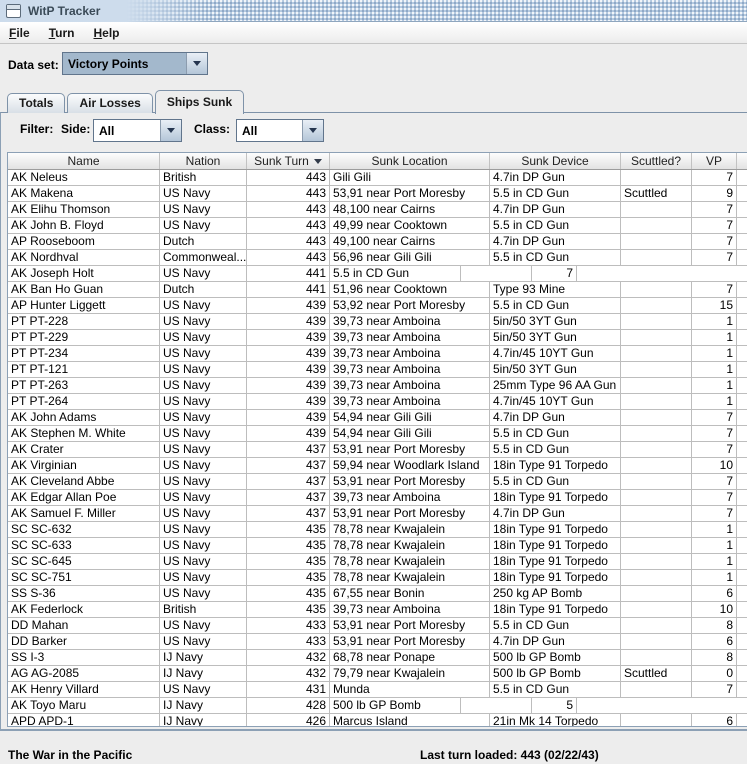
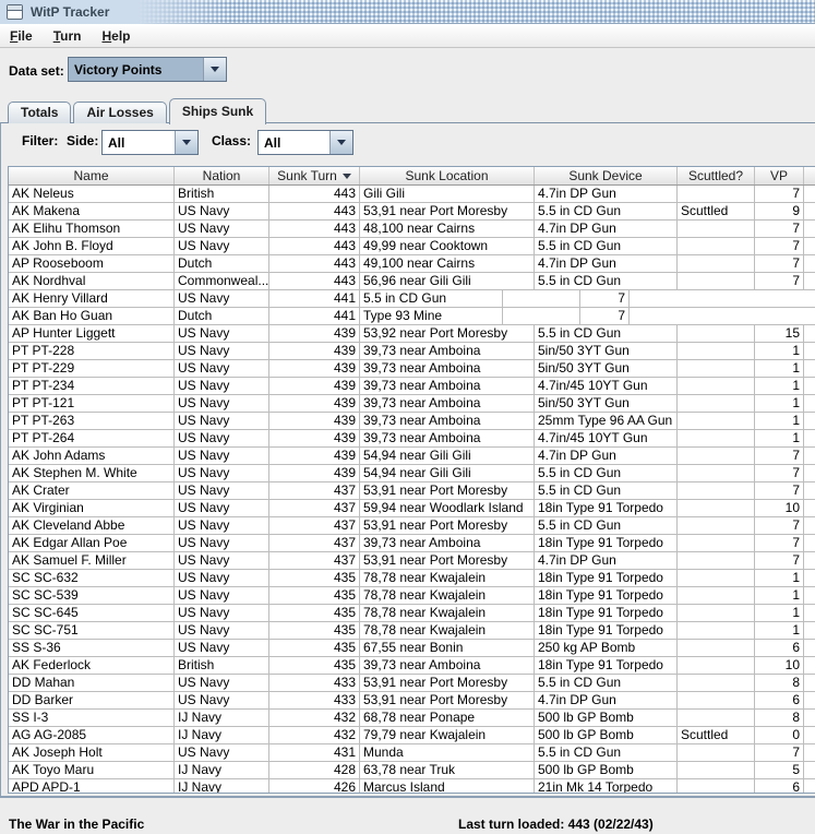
  WitP Tracker
  File
  Turn
  Help
  Data set:
  Victory Points
  Totals
  Air Losses
  Ships Sunk
  Filter:
  Side:
  All
  Class:
  All
  Name
  Nation
  Sunk Turn
  Sunk Location
  Sunk Device
  Scuttled?
  VP
  AK Neleus
  British
  443
  Gili Gili
  4.7in DP Gun
  7
  AK Makena
  US Navy
  443
  53,91 near Port Moresby
  5.5 in CD Gun
  Scuttled
  9
  AK Elihu Thomson
  US Navy
  443
  48,100 near Cairns
  4.7in DP Gun
  7
  AK John B. Floyd
  US Navy
  443
  49,99 near Cooktown
  5.5 in CD Gun
  7
  AP Rooseboom
  Dutch
  443
  49,100 near Cairns
  4.7in DP Gun
  7
  AK Nordhval
  Commonweal...
  443
  56,96 near Gili Gili
  5.5 in CD Gun
  7
- AK Joseph Holt
+ AK Henry Villard
  US Navy
  441
  5.5 in CD Gun
  7
  AK Ban Ho Guan
  Dutch
  441
- 51,96 near Cooktown
  Type 93 Mine
  7
  AP Hunter Liggett
  US Navy
  439
  53,92 near Port Moresby
  5.5 in CD Gun
  15
  PT PT-228
  US Navy
  439
  39,73 near Amboina
  5in/50 3YT Gun
  1
  PT PT-229
  US Navy
  439
  39,73 near Amboina
  5in/50 3YT Gun
  1
  PT PT-234
  US Navy
  439
  39,73 near Amboina
  4.7in/45 10YT Gun
  1
  PT PT-121
  US Navy
  439
  39,73 near Amboina
  5in/50 3YT Gun
  1
  PT PT-263
  US Navy
  439
  39,73 near Amboina
  25mm Type 96 AA Gun
  1
  PT PT-264
  US Navy
  439
  39,73 near Amboina
  4.7in/45 10YT Gun
  1
  AK John Adams
  US Navy
  439
  54,94 near Gili Gili
  4.7in DP Gun
  7
  AK Stephen M. White
  US Navy
  439
  54,94 near Gili Gili
  5.5 in CD Gun
  7
  AK Crater
  US Navy
  437
  53,91 near Port Moresby
  5.5 in CD Gun
  7
  AK Virginian
  US Navy
  437
  59,94 near Woodlark Island
  18in Type 91 Torpedo
  10
  AK Cleveland Abbe
  US Navy
  437
  53,91 near Port Moresby
  5.5 in CD Gun
  7
  AK Edgar Allan Poe
  US Navy
  437
  39,73 near Amboina
  18in Type 91 Torpedo
  7
  AK Samuel F. Miller
  US Navy
  437
  53,91 near Port Moresby
  4.7in DP Gun
  7
  SC SC-632
  US Navy
  435
  78,78 near Kwajalein
  18in Type 91 Torpedo
  1
- SC SC-633
+ SC SC-539
  US Navy
  435
  78,78 near Kwajalein
  18in Type 91 Torpedo
  1
  SC SC-645
  US Navy
  435
  78,78 near Kwajalein
  18in Type 91 Torpedo
  1
  SC SC-751
  US Navy
  435
  78,78 near Kwajalein
  18in Type 91 Torpedo
  1
  SS S-36
  US Navy
  435
  67,55 near Bonin
  250 kg AP Bomb
  6
  AK Federlock
  British
  435
  39,73 near Amboina
  18in Type 91 Torpedo
  10
  DD Mahan
  US Navy
  433
  53,91 near Port Moresby
  5.5 in CD Gun
  8
  DD Barker
  US Navy
  433
  53,91 near Port Moresby
  4.7in DP Gun
  6
  SS I-3
  IJ Navy
  432
  68,78 near Ponape
  500 lb GP Bomb
  8
  AG AG-2085
  IJ Navy
  432
  79,79 near Kwajalein
  500 lb GP Bomb
  Scuttled
  0
- AK Henry Villard
+ AK Joseph Holt
  US Navy
  431
  Munda
  5.5 in CD Gun
  7
  AK Toyo Maru
  IJ Navy
  428
+ 63,78 near Truk
  500 lb GP Bomb
  5
  APD APD-1
  IJ Navy
  426
  Marcus Island
  21in Mk 14 Torpedo
  6
  The War in the Pacific
  Last turn loaded: 443 (02/22/43)
